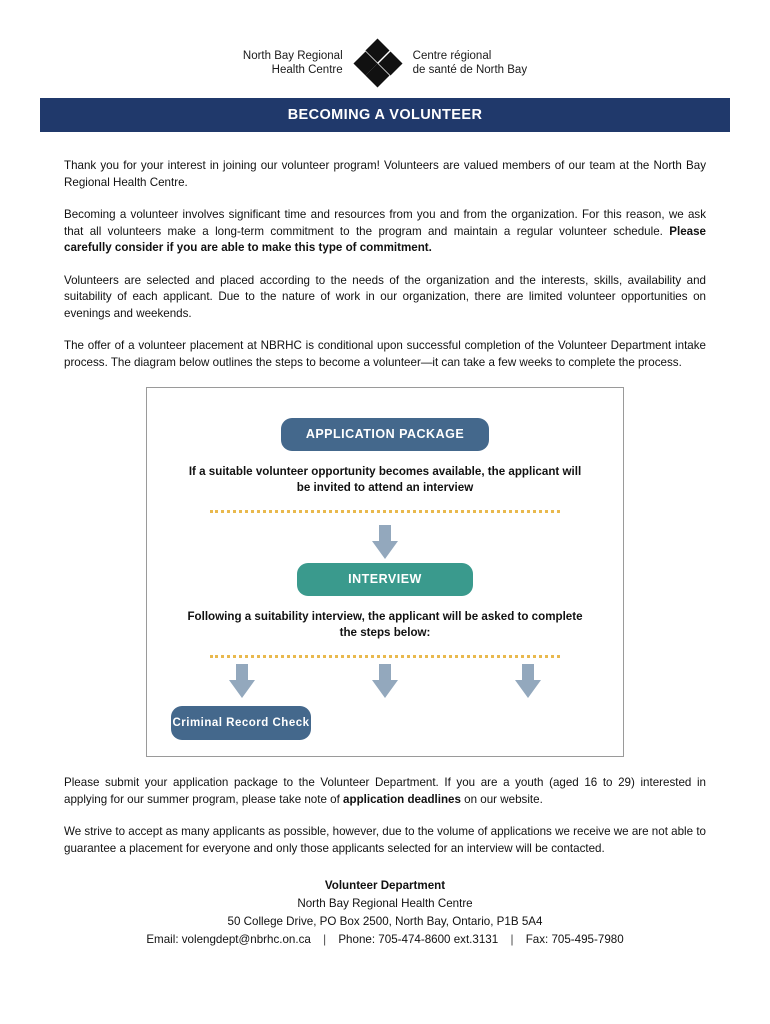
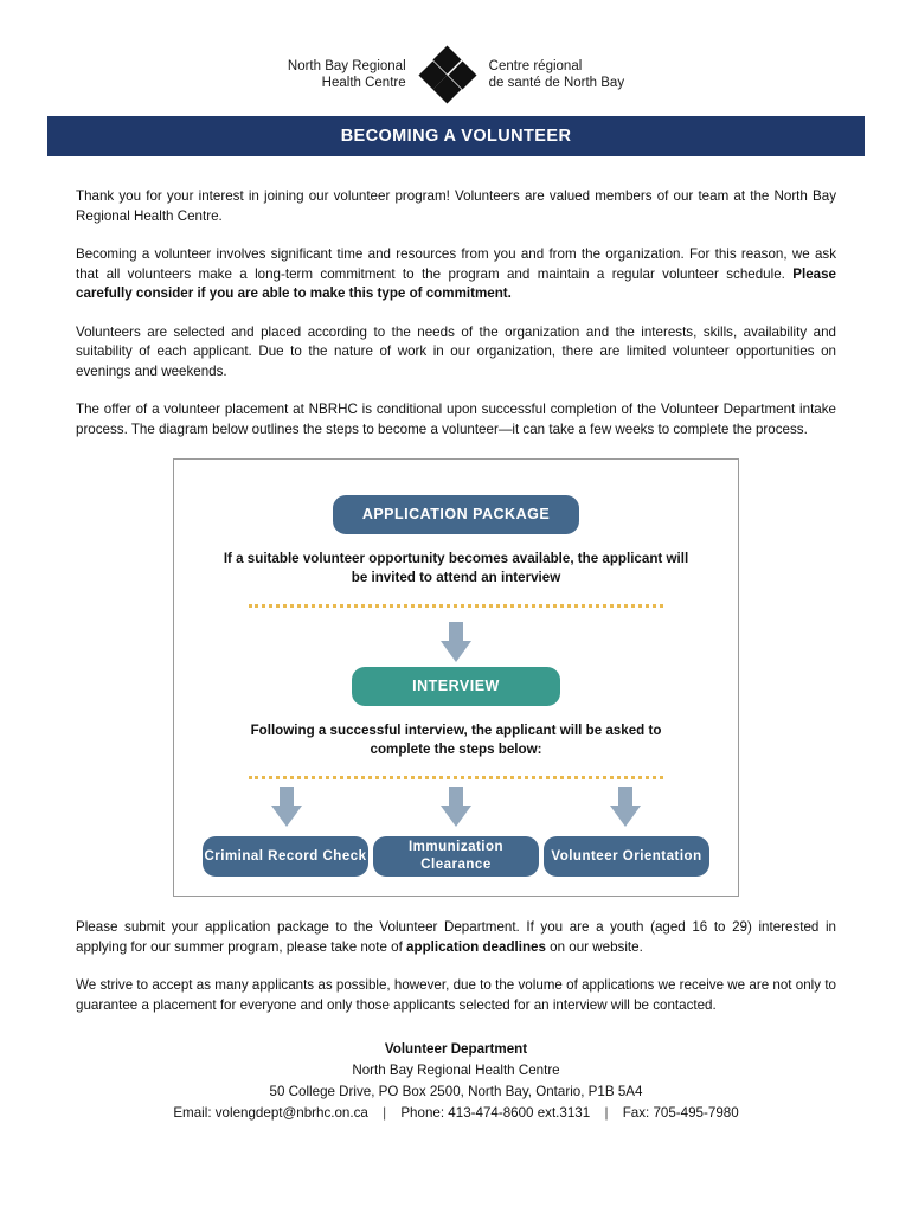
  North Bay Regional
  Health Centre
  Centre régional
  de santé de North Bay
  BECOMING A VOLUNTEER
  Thank you for your interest in joining our volunteer program! Volunteers are valued members of our team at the North Bay Regional Health Centre.
  Becoming a volunteer involves significant time and resources from you and from the organization. For this reason, we ask that all volunteers make a long-term commitment to the program and maintain a regular volunteer schedule. Please carefully consider if you are able to make this type of commitment.
  Volunteers are selected and placed according to the needs of the organization and the interests, skills, availability and suitability of each applicant. Due to the nature of work in our organization, there are limited volunteer opportunities on evenings and weekends.
  The offer of a volunteer placement at NBRHC is conditional upon successful completion of the Volunteer Department intake process. The diagram below outlines the steps to become a volunteer—it can take a few weeks to complete the process.
  APPLICATION PACKAGE
  If a suitable volunteer opportunity becomes available, the applicant will be invited to attend an interview
  INTERVIEW
- Following a suitability interview, the applicant will be asked to complete the steps below:
+ Following a successful interview, the applicant will be asked to complete the steps below:
  Criminal Record Check
+ Immunization Clearance
+ Volunteer Orientation
  Please submit your application package to the Volunteer Department. If you are a youth (aged 16 to 29) interested in applying for our summer program, please take note of application deadlines on our website.
- We strive to accept as many applicants as possible, however, due to the volume of applications we receive we are not able to guarantee a placement for everyone and only those applicants selected for an interview will be contacted.
+ We strive to accept as many applicants as possible, however, due to the volume of applications we receive we are not only to guarantee a placement for everyone and only those applicants selected for an interview will be contacted.
  Volunteer Department
  North Bay Regional Health Centre
  50 College Drive, PO Box 2500, North Bay, Ontario, P1B 5A4
- Email: volengdept@nbrhc.on.ca | Phone: 705-474-8600 ext.3131 | Fax: 705-495-7980
+ Email: volengdept@nbrhc.on.ca | Phone: 413-474-8600 ext.3131 | Fax: 705-495-7980
